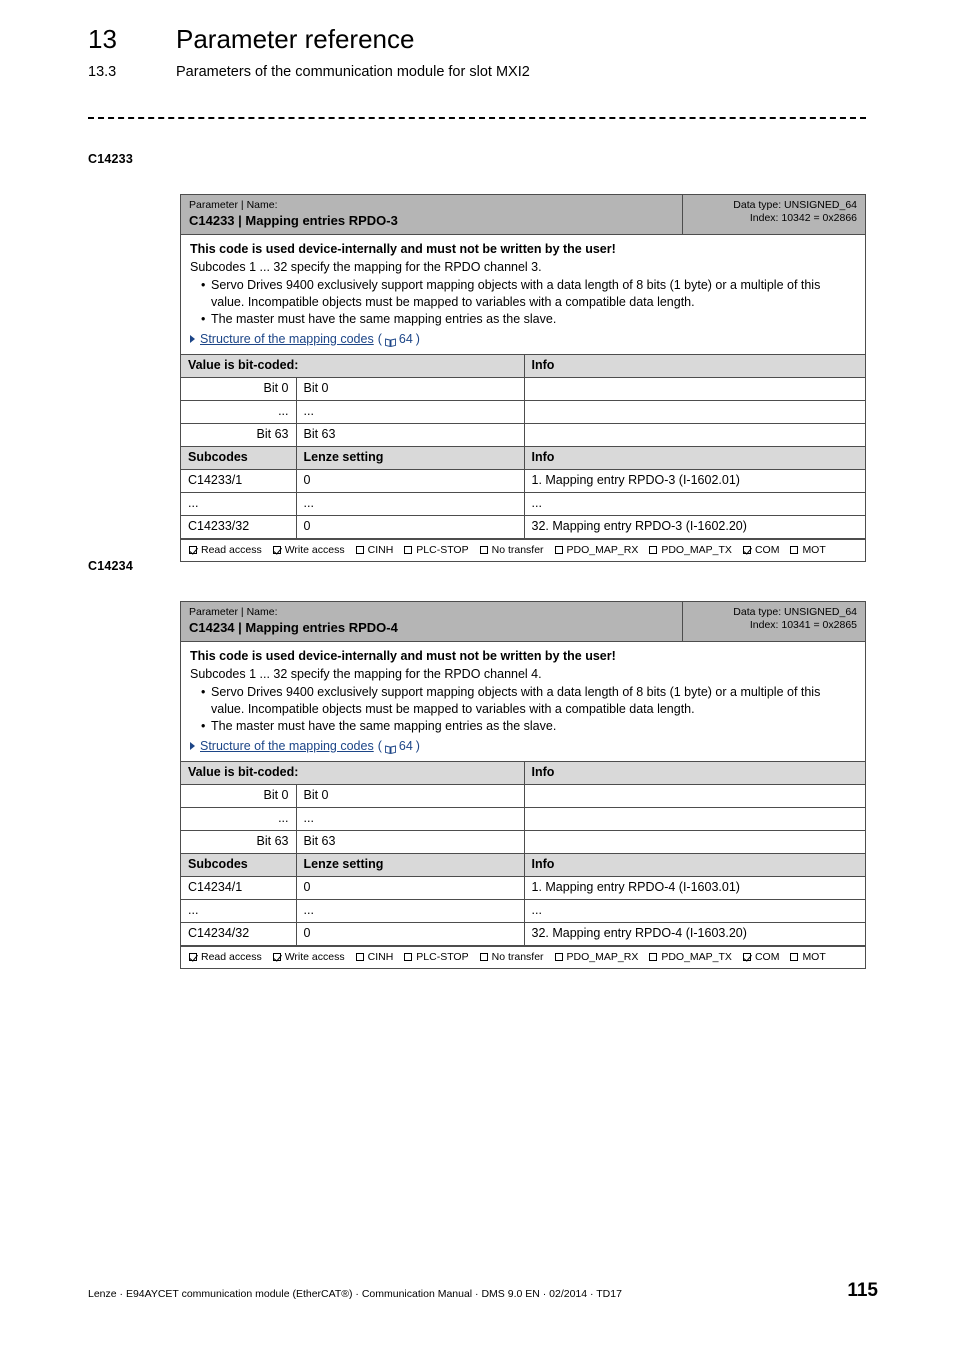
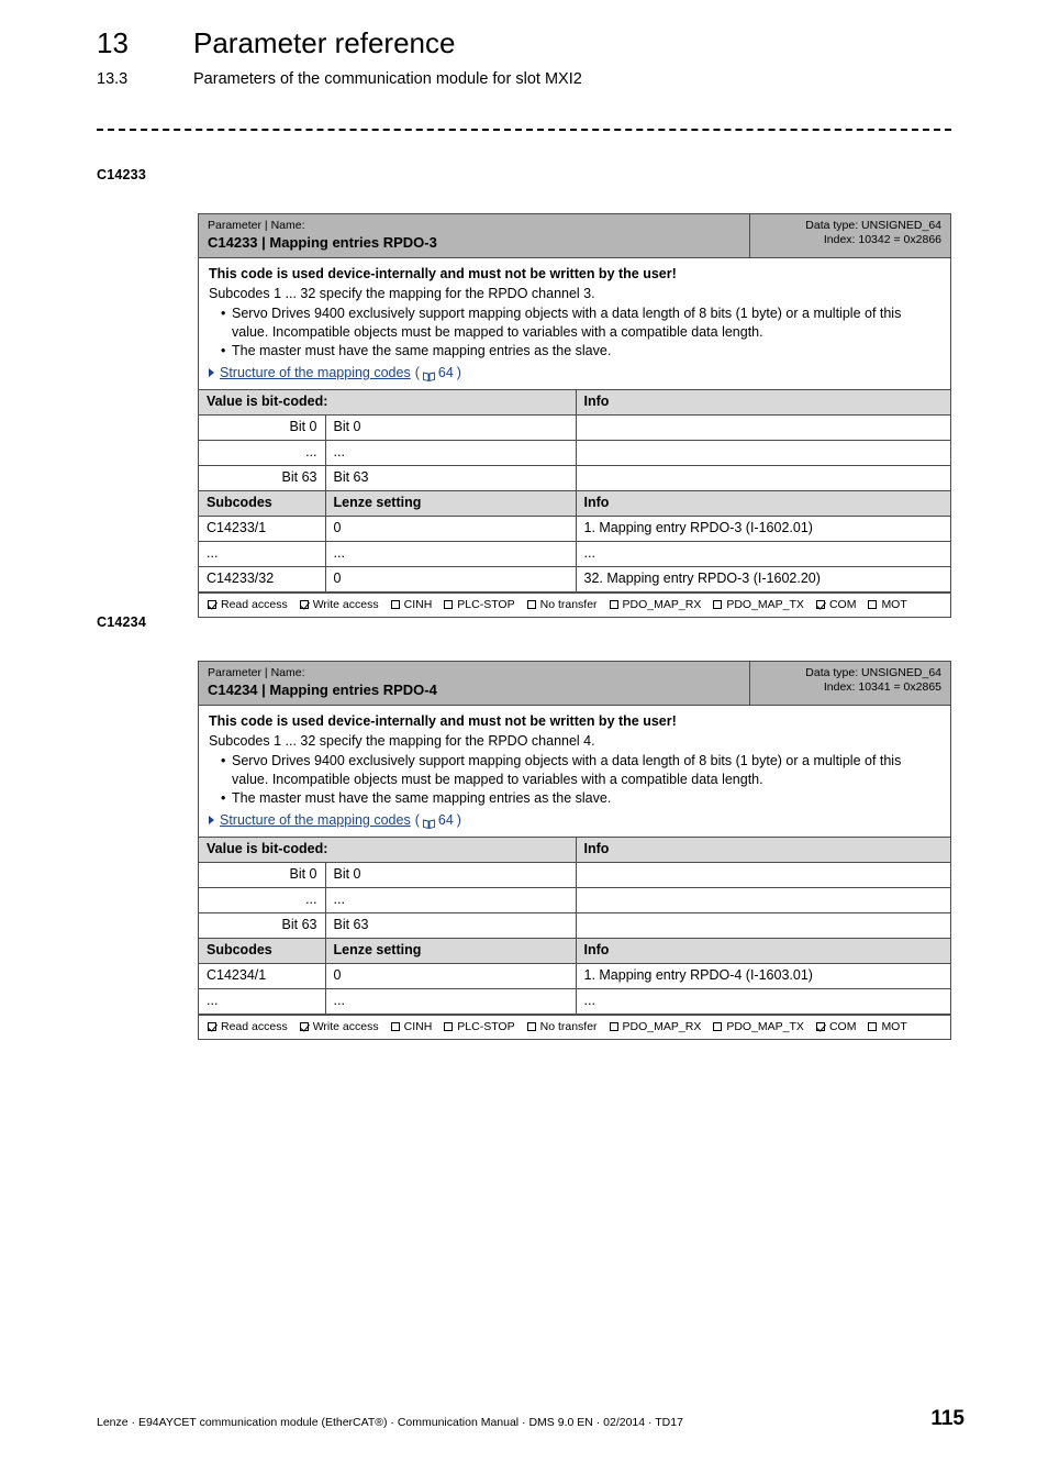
  13
  Parameter reference
  13.3
  Parameters of the communication module for slot MXI2
  C14233
  Parameter | Name:
  C14233 | Mapping entries RPDO-3
  Data type: UNSIGNED_64
  Index: 10342 = 0x2866
  This code is used device-internally and must not be written by the user!
  Subcodes 1 ... 32 specify the mapping for the RPDO channel 3.
  Servo Drives 9400 exclusively support mapping objects with a data length of 8 bits (1 byte) or a multiple of this value. Incompatible objects must be mapped to variables with a compatible data length.
  The master must have the same mapping entries as the slave.
  Structure of the mapping codes
  (
  64
  )
  Value is bit-coded:	Info
  Bit 0	Bit 0
  ...	...
  Bit 63	Bit 63
  Subcodes	Lenze setting	Info
  C14233/1	0	1. Mapping entry RPDO-3 (I-1602.01)
  ...	...	...
  C14233/32	0	32. Mapping entry RPDO-3 (I-1602.20)
  Read access
  Write access
  CINH
  PLC-STOP
  No transfer
  PDO_MAP_RX
  PDO_MAP_TX
  COM
  MOT
  C14234
  Parameter | Name:
  C14234 | Mapping entries RPDO-4
  Data type: UNSIGNED_64
  Index: 10341 = 0x2865
  This code is used device-internally and must not be written by the user!
  Subcodes 1 ... 32 specify the mapping for the RPDO channel 4.
  Servo Drives 9400 exclusively support mapping objects with a data length of 8 bits (1 byte) or a multiple of this value. Incompatible objects must be mapped to variables with a compatible data length.
  The master must have the same mapping entries as the slave.
  Structure of the mapping codes
  (
  64
  )
  Value is bit-coded:	Info
  Bit 0	Bit 0
  ...	...
  Bit 63	Bit 63
  Subcodes	Lenze setting	Info
  C14234/1	0	1. Mapping entry RPDO-4 (I-1603.01)
  ...	...	...
- C14234/32	0	32. Mapping entry RPDO-4 (I-1603.20)
  Read access
  Write access
  CINH
  PLC-STOP
  No transfer
  PDO_MAP_RX
  PDO_MAP_TX
  COM
  MOT
  Lenze · E94AYCET communication module (EtherCAT®) · Communication Manual · DMS 9.0 EN · 02/2014 · TD17
  115
